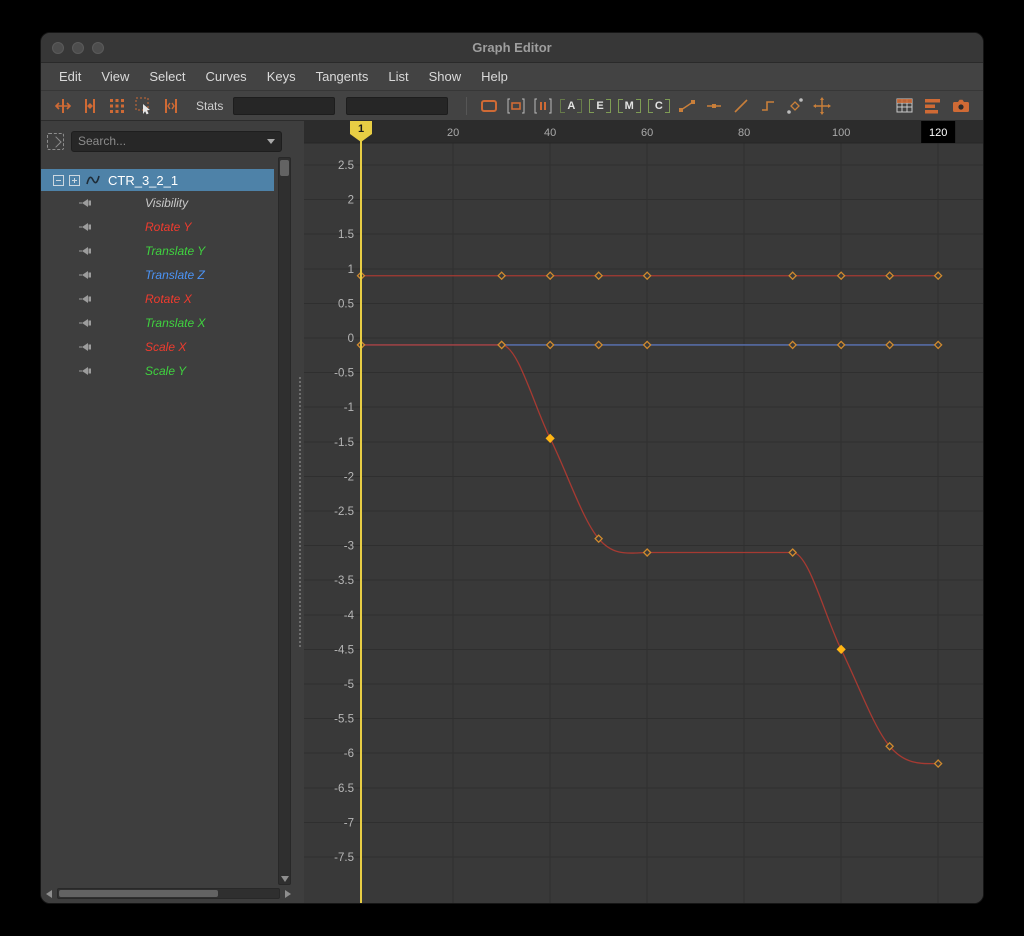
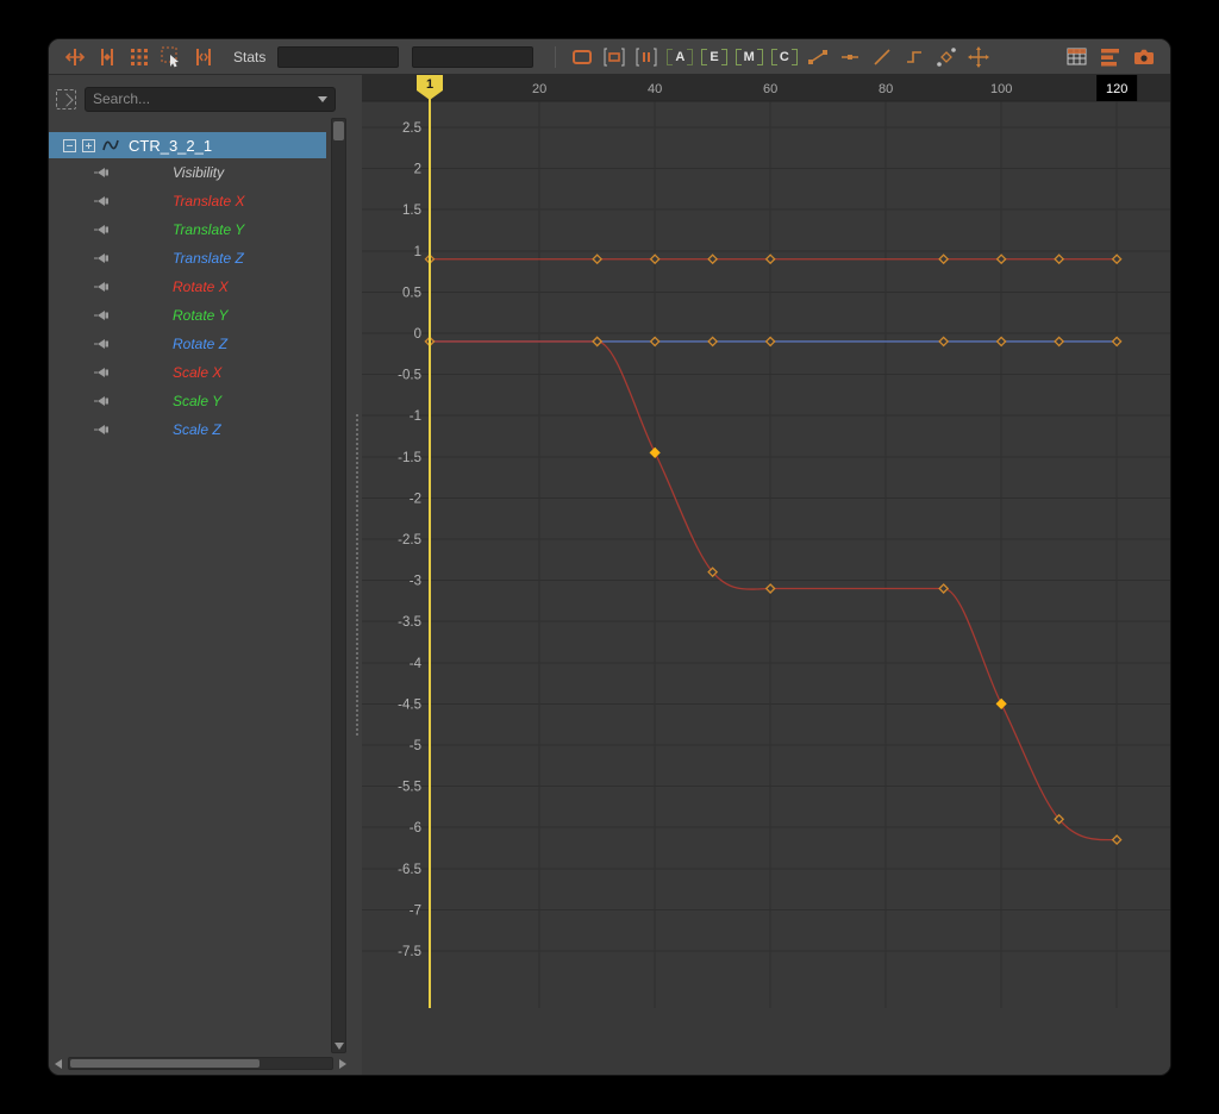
- Graph Editor
- Edit
- View
- Select
- Curves
- Keys
- Tangents
- List
- Show
- Help
  Stats
  A
  E
  M
  C
  Search...
  CTR_3_2_1
  Visibility
- Rotate Y
+ Translate X
  Translate Y
  Translate Z
  Rotate X
- Translate X
+ Rotate Y
+ Rotate Z
  Scale X
  Scale Y
+ Scale Z
  20
  40
  60
  80
  100
  2.5
  2
  1.5
  1
  0.5
  0
  -0.5
  -1
  -1.5
  -2
  -2.5
  -3
  -3.5
  -4
  -4.5
  -5
  -5.5
  -6
  -6.5
  -7
  -7.5
  120
  1
